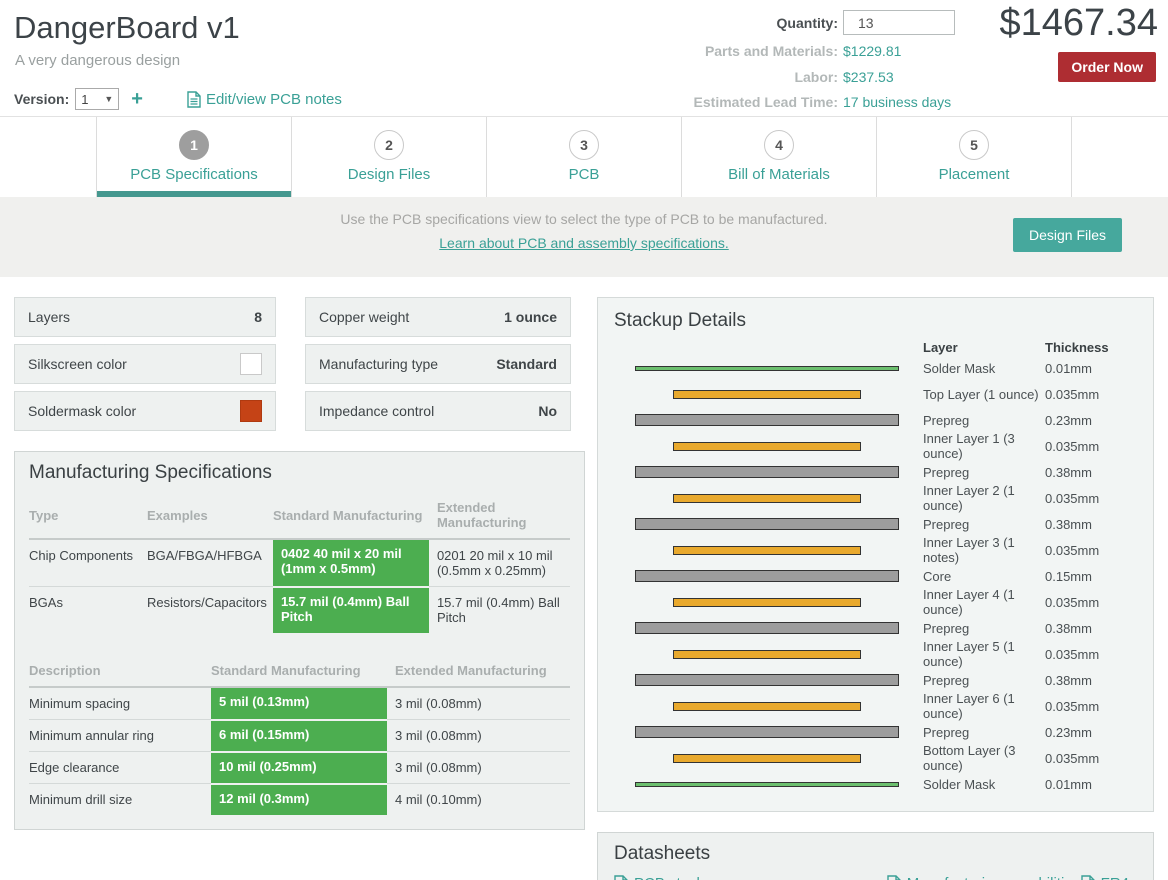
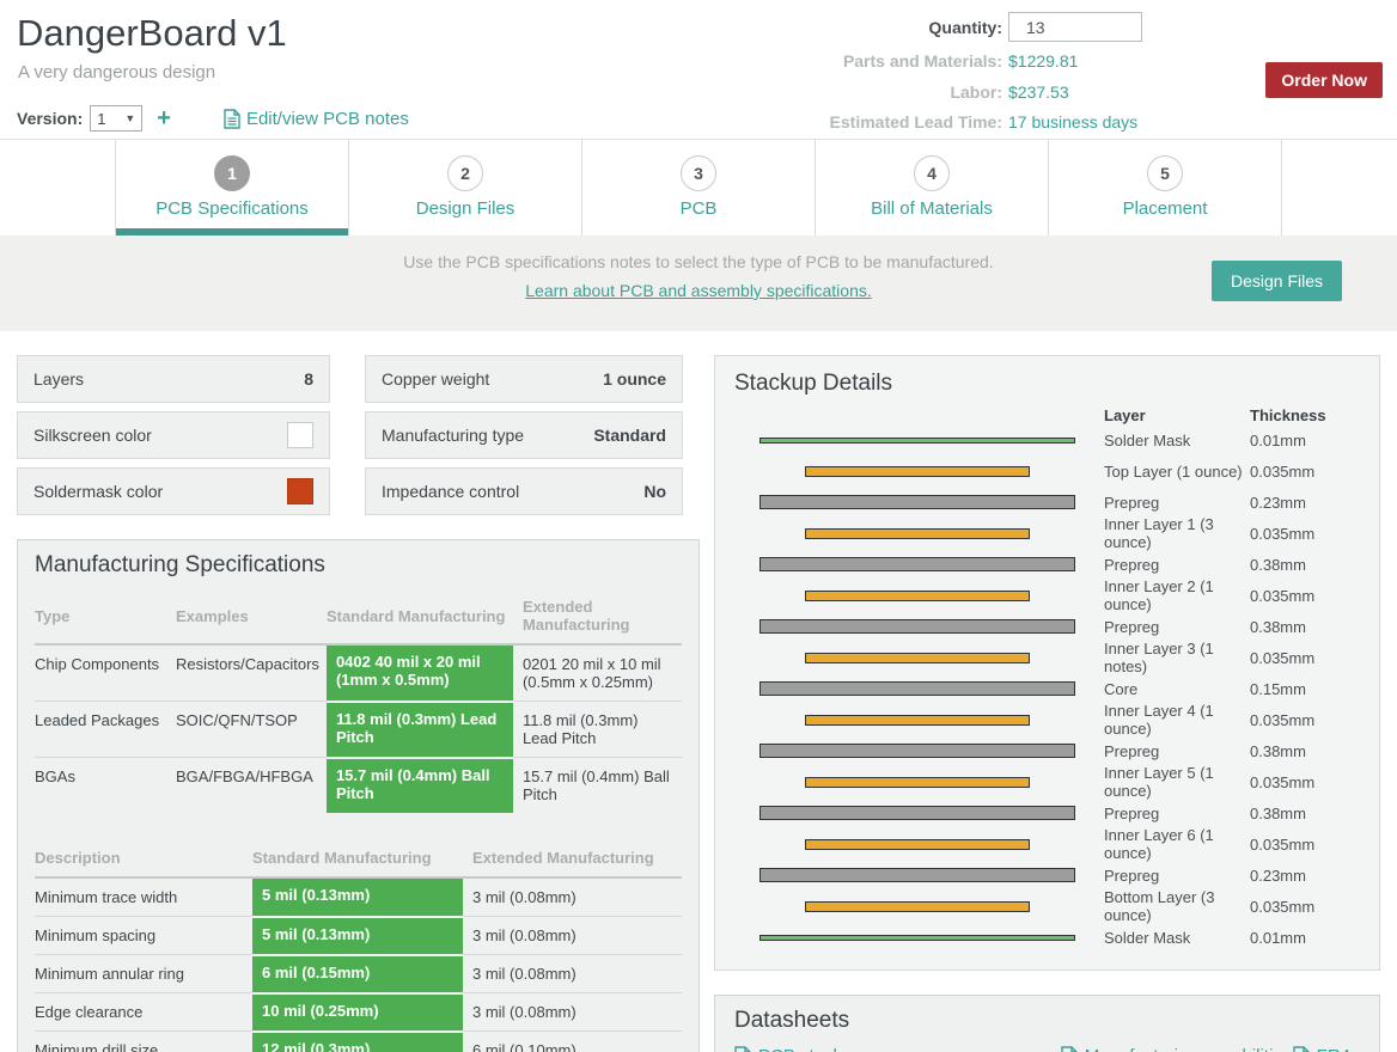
  DangerBoard v1
  A very dangerous design
  Version:
  1
  ▼
  +
  Edit/view PCB notes
  Quantity:
  13
  Parts and Materials:
  $1229.81
  Labor:
  $237.53
  Estimated Lead Time:
  17 business days
- $1467.34
  Order Now
  1
  PCB Specifications
  2
  Design Files
  3
  PCB
  4
  Bill of Materials
  5
  Placement
- Use the PCB specifications view to select the type of PCB to be manufactured.
+ Use the PCB specifications notes to select the type of PCB to be manufactured.
  Learn about PCB and assembly specifications.
  Design Files
  Layers
  8
  Copper weight
  1 ounce
  Silkscreen color
  Manufacturing type
  Standard
  Soldermask color
  Impedance control
  No
  Manufacturing Specifications
  Type	Examples	Standard Manufacturing	Extended Manufacturing
- Chip Components	BGA/FBGA/HFBGA	0402 40 mil x 20 mil(1mm x 0.5mm)	0201 20 mil x 10 mil(0.5mm x 0.25mm)
+ Chip Components	Resistors/Capacitors	0402 40 mil x 20 mil(1mm x 0.5mm)	0201 20 mil x 10 mil(0.5mm x 0.25mm)
+ Leaded Packages	SOIC/QFN/TSOP	11.8 mil (0.3mm) Lead Pitch	11.8 mil (0.3mm) Lead Pitch
- BGAs	Resistors/Capacitors	15.7 mil (0.4mm) Ball Pitch	15.7 mil (0.4mm) Ball Pitch
+ BGAs	BGA/FBGA/HFBGA	15.7 mil (0.4mm) Ball Pitch	15.7 mil (0.4mm) Ball Pitch
  Description	Standard Manufacturing	Extended Manufacturing
+ Minimum trace width	5 mil (0.13mm)	3 mil (0.08mm)
  Minimum spacing	5 mil (0.13mm)	3 mil (0.08mm)
  Minimum annular ring	6 mil (0.15mm)	3 mil (0.08mm)
  Edge clearance	10 mil (0.25mm)	3 mil (0.08mm)
- Minimum drill size	12 mil (0.3mm)	4 mil (0.10mm)
+ Minimum drill size	12 mil (0.3mm)	6 mil (0.10mm)
  Stackup Details
  Layer
  Thickness
  Solder Mask
  0.01mm
  Top Layer (1 ounce)
  0.035mm
  Prepreg
  0.23mm
  Inner Layer 1 (3 ounce)
  0.035mm
  Prepreg
  0.38mm
  Inner Layer 2 (1 ounce)
  0.035mm
  Prepreg
  0.38mm
  Inner Layer 3 (1 notes)
  0.035mm
  Core
  0.15mm
  Inner Layer 4 (1 ounce)
  0.035mm
  Prepreg
  0.38mm
  Inner Layer 5 (1 ounce)
  0.035mm
  Prepreg
  0.38mm
  Inner Layer 6 (1 ounce)
  0.035mm
  Prepreg
  0.23mm
  Bottom Layer (3 ounce)
  0.035mm
  Solder Mask
  0.01mm
  Datasheets
